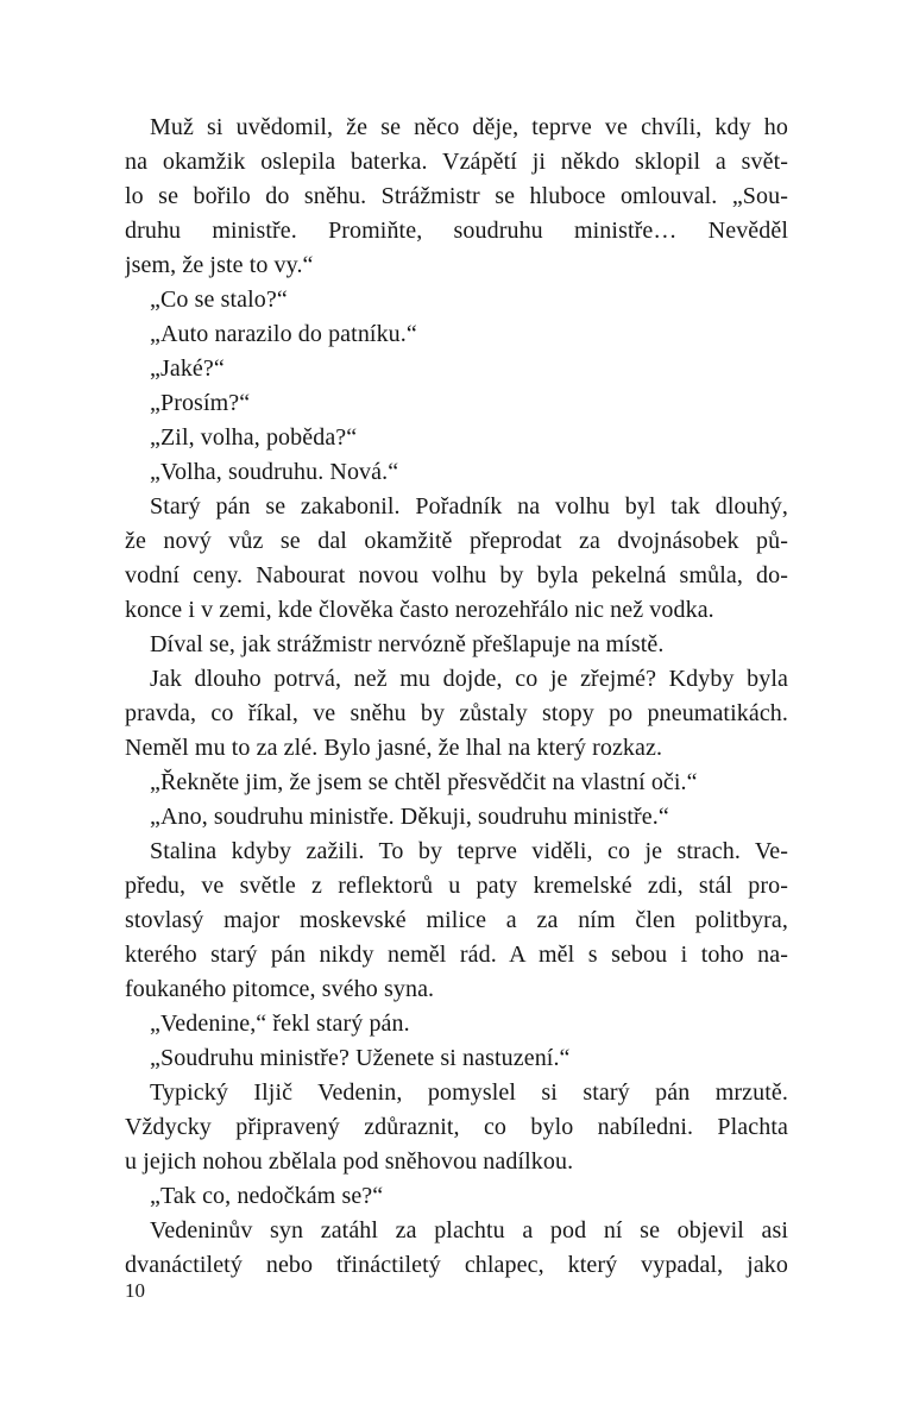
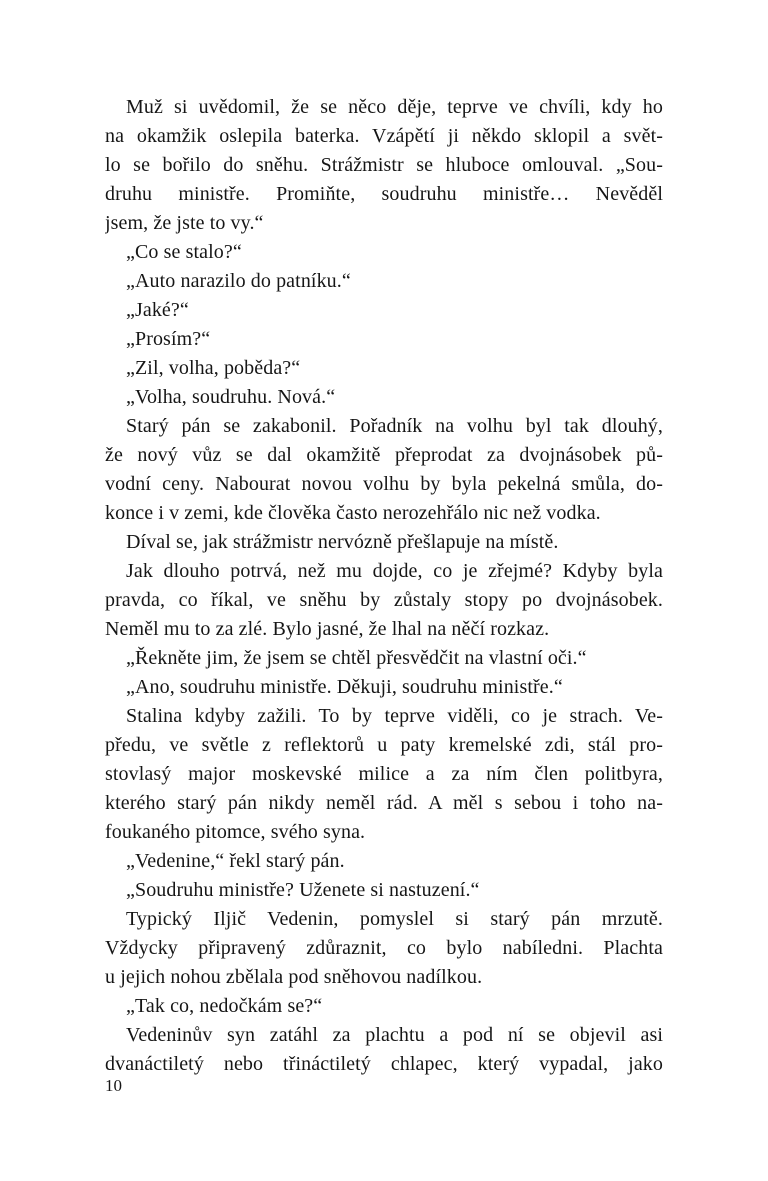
  Muž si uvědomil, že se něco děje, teprve ve chvíli, kdy ho
  na okamžik oslepila baterka. Vzápětí ji někdo sklopil a svět-
  lo se bořilo do sněhu. Strážmistr se hluboce omlouval. „Sou-
  druhu ministře. Promiňte, soudruhu ministře… Nevěděl
  jsem, že jste to vy.“
  „Co se stalo?“
  „Auto narazilo do patníku.“
  „Jaké?“
  „Prosím?“
  „Zil, volha, poběda?“
  „Volha, soudruhu. Nová.“
  Starý pán se zakabonil. Pořadník na volhu byl tak dlouhý,
  že nový vůz se dal okamžitě přeprodat za dvojnásobek pů-
  vodní ceny. Nabourat novou volhu by byla pekelná smůla, do-
  konce i v zemi, kde člověka často nerozehřálo nic než vodka.
  Díval se, jak strážmistr nervózně přešlapuje na místě.
  Jak dlouho potrvá, než mu dojde, co je zřejmé? Kdyby byla
- pravda, co říkal, ve sněhu by zůstaly stopy po pneumatikách.
+ pravda, co říkal, ve sněhu by zůstaly stopy po dvojnásobek.
- Neměl mu to za zlé. Bylo jasné, že lhal na který rozkaz.
+ Neměl mu to za zlé. Bylo jasné, že lhal na něčí rozkaz.
  „Řekněte jim, že jsem se chtěl přesvědčit na vlastní oči.“
  „Ano, soudruhu ministře. Děkuji, soudruhu ministře.“
  Stalina kdyby zažili. To by teprve viděli, co je strach. Ve-
  předu, ve světle z reflektorů u paty kremelské zdi, stál pro-
  stovlasý major moskevské milice a za ním člen politbyra,
  kterého starý pán nikdy neměl rád. A měl s sebou i toho na-
  foukaného pitomce, svého syna.
  „Vedenine,“ řekl starý pán.
  „Soudruhu ministře? Uženete si nastuzení.“
  Typický Iljič Vedenin, pomyslel si starý pán mrzutě.
  Vždycky připravený zdůraznit, co bylo nabíledni. Plachta
  u jejich nohou zbělala pod sněhovou nadílkou.
  „Tak co, nedočkám se?“
  Vedeninův syn zatáhl za plachtu a pod ní se objevil asi
  dvanáctiletý nebo třináctiletý chlapec, který vypadal, jako
  10
